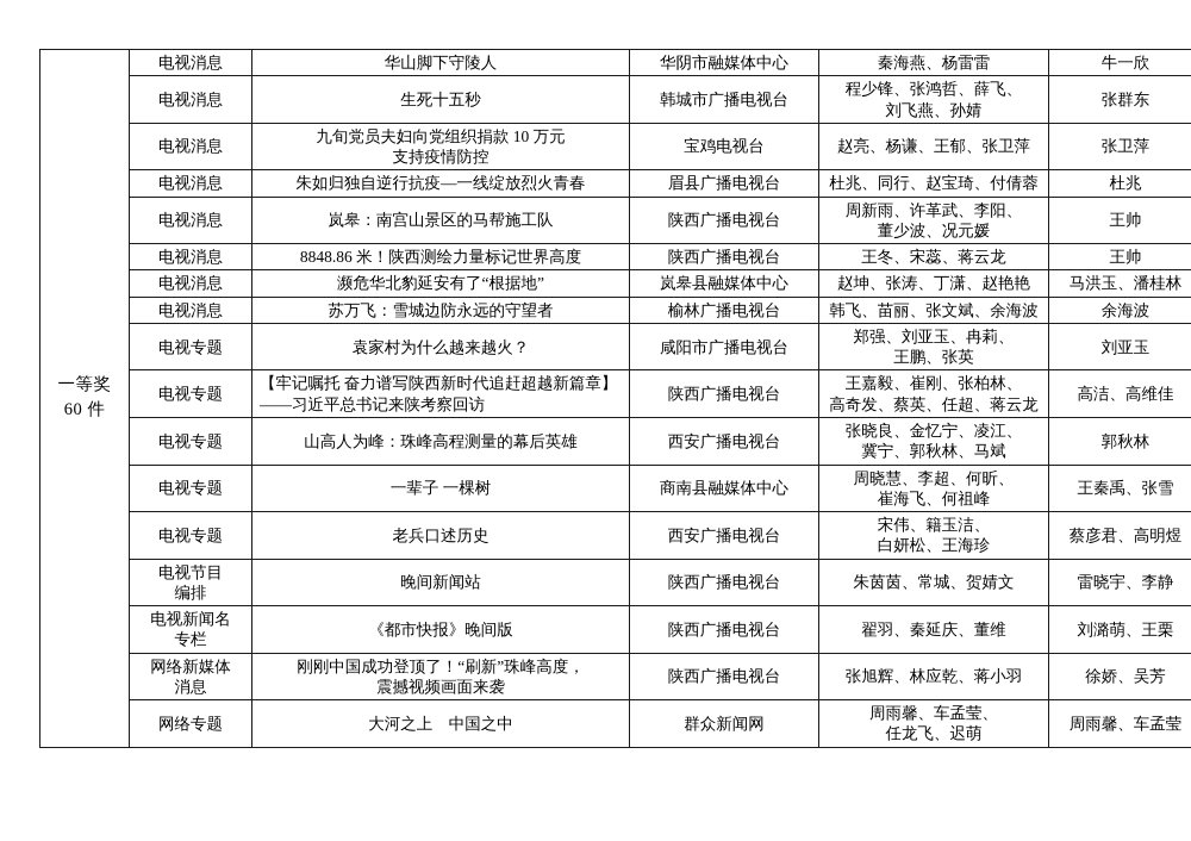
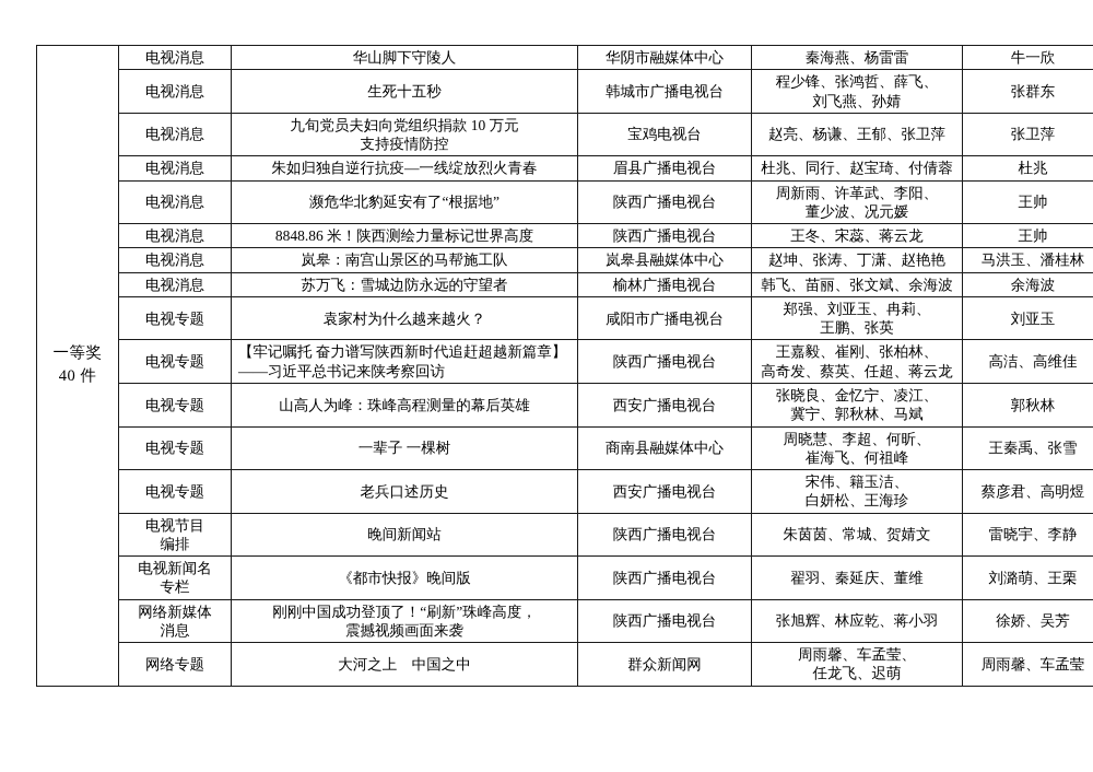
- 一等奖 60 件	电视消息	华山脚下守陵人	华阴市融媒体中心	秦海燕、杨雷雷	牛一欣
+ 一等奖 40 件	电视消息	华山脚下守陵人	华阴市融媒体中心	秦海燕、杨雷雷	牛一欣
  电视消息	生死十五秒	韩城市广播电视台	程少锋、张鸿哲、薛飞、刘飞燕、孙婧	张群东
  电视消息	九旬党员夫妇向党组织捐款 10 万元支持疫情防控	宝鸡电视台	赵亮、杨谦、王郁、张卫萍	张卫萍
  电视消息	朱如归独自逆行抗疫—一线绽放烈火青春	眉县广播电视台	杜兆、同行、赵宝琦、付倩蓉	杜兆
- 电视消息	岚皋：南宫山景区的马帮施工队	陕西广播电视台	周新雨、许革武、李阳、董少波、况元媛	王帅
+ 电视消息	濒危华北豹延安有了“根据地”	陕西广播电视台	周新雨、许革武、李阳、董少波、况元媛	王帅
  电视消息	8848.86 米！陕西测绘力量标记世界高度	陕西广播电视台	王冬、宋蕊、蒋云龙	王帅
- 电视消息	濒危华北豹延安有了“根据地”	岚皋县融媒体中心	赵坤、张涛、丁潇、赵艳艳	马洪玉、潘桂林
+ 电视消息	岚皋：南宫山景区的马帮施工队	岚皋县融媒体中心	赵坤、张涛、丁潇、赵艳艳	马洪玉、潘桂林
  电视消息	苏万飞：雪城边防永远的守望者	榆林广播电视台	韩飞、苗丽、张文斌、余海波	余海波
  电视专题	袁家村为什么越来越火？	咸阳市广播电视台	郑强、刘亚玉、冉莉、王鹏、张英	刘亚玉
  电视专题	【牢记嘱托 奋力谱写陕西新时代追赶超越新篇章】——习近平总书记来陕考察回访	陕西广播电视台	王嘉毅、崔刚、张柏林、高奇发、蔡英、任超、蒋云龙	高洁、高维佳
  电视专题	山高人为峰：珠峰高程测量的幕后英雄	西安广播电视台	张晓良、金忆宁、凌江、冀宁、郭秋林、马斌	郭秋林
  电视专题	一辈子 一棵树	商南县融媒体中心	周晓慧、李超、何昕、崔海飞、何祖峰	王秦禹、张雪
  电视专题	老兵口述历史	西安广播电视台	宋伟、籍玉洁、白妍松、王海珍	蔡彦君、高明煜
  电视节目编排	晚间新闻站	陕西广播电视台	朱茵茵、常城、贺婧文	雷晓宇、李静
  电视新闻名专栏	《都市快报》晚间版	陕西广播电视台	翟羽、秦延庆、董维	刘潞萌、王栗
  网络新媒体消息	刚刚中国成功登顶了！“刷新”珠峰高度，震撼视频画面来袭	陕西广播电视台	张旭辉、林应乾、蒋小羽	徐娇、吴芳
  网络专题	大河之上 中国之中	群众新闻网	周雨馨、车孟莹、任龙飞、迟萌	周雨馨、车孟莹
